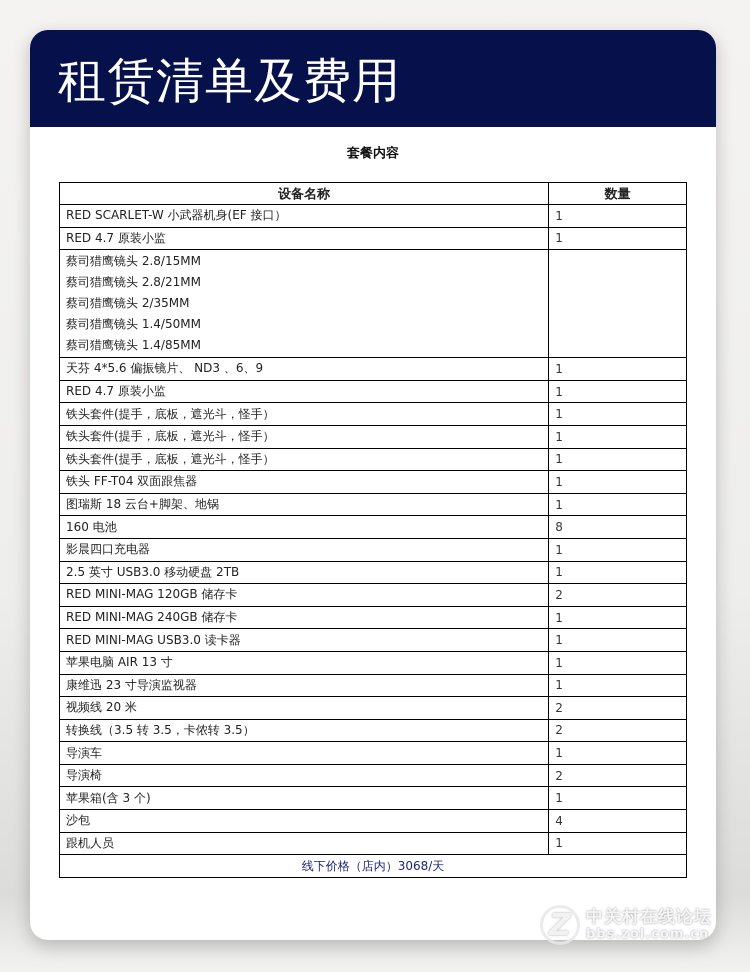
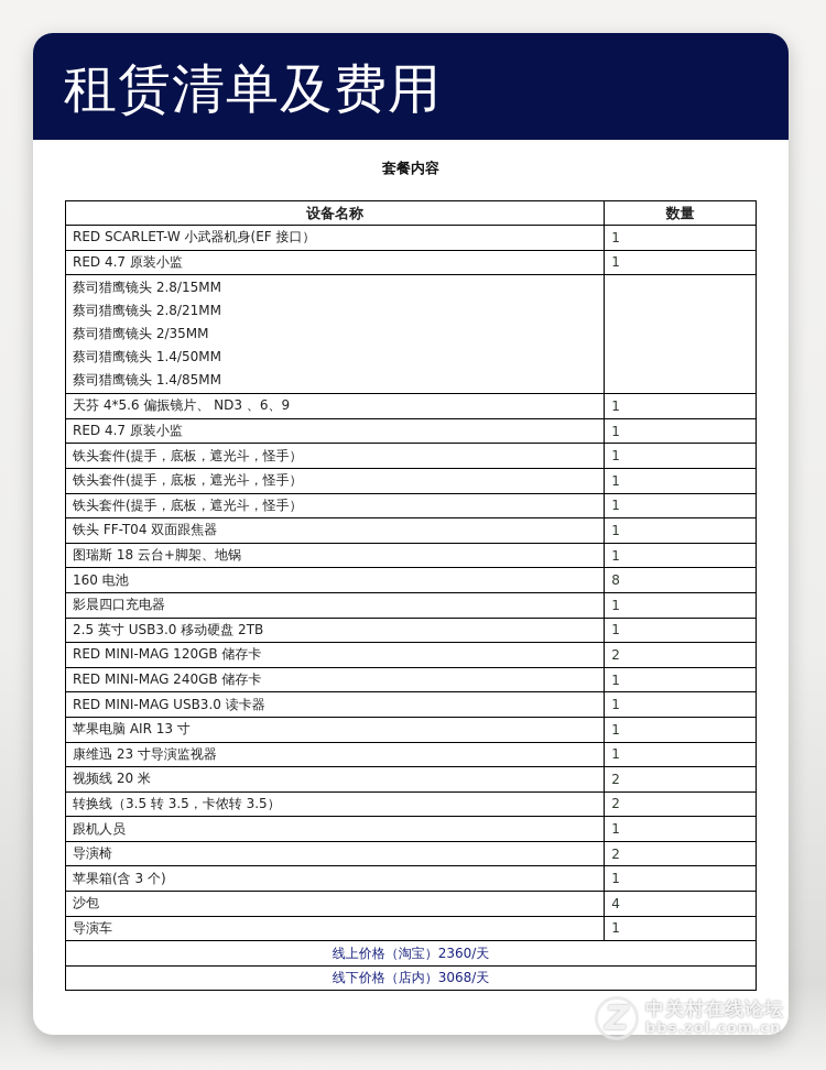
  租赁清单及费用
  套餐内容
  设备名称	数量
  RED SCARLET-W 小武器机身(EF 接口）	1
  RED 4.7 原装小监	1
  蔡司猎鹰镜头 2.8/15MM蔡司猎鹰镜头 2.8/21MM蔡司猎鹰镜头 2/35MM蔡司猎鹰镜头 1.4/50MM蔡司猎鹰镜头 1.4/85MM
  天芬 4*5.6 偏振镜片、 ND3 、6、9	1
  RED 4.7 原装小监	1
  铁头套件(提手，底板，遮光斗，怪手）	1
  铁头套件(提手，底板，遮光斗，怪手）	1
  铁头套件(提手，底板，遮光斗，怪手）	1
  铁头 FF-T04 双面跟焦器	1
  图瑞斯 18 云台+脚架、地锅	1
  160 电池	8
  影晨四口充电器	1
  2.5 英寸 USB3.0 移动硬盘 2TB	1
  RED MINI-MAG 120GB 储存卡	2
  RED MINI-MAG 240GB 储存卡	1
  RED MINI-MAG USB3.0 读卡器	1
  苹果电脑 AIR 13 寸	1
  康维迅 23 寸导演监视器	1
  视频线 20 米	2
  转换线（3.5 转 3.5，卡侬转 3.5）	2
- 导演车	1
+ 跟机人员	1
  导演椅	2
  苹果箱(含 3 个)	1
  沙包	4
- 跟机人员	1
+ 导演车	1
+ 线上价格（淘宝）2360/天
  线下价格（店内）3068/天
  Z
  中关村在线论坛
  bbs.zol.com.cn
